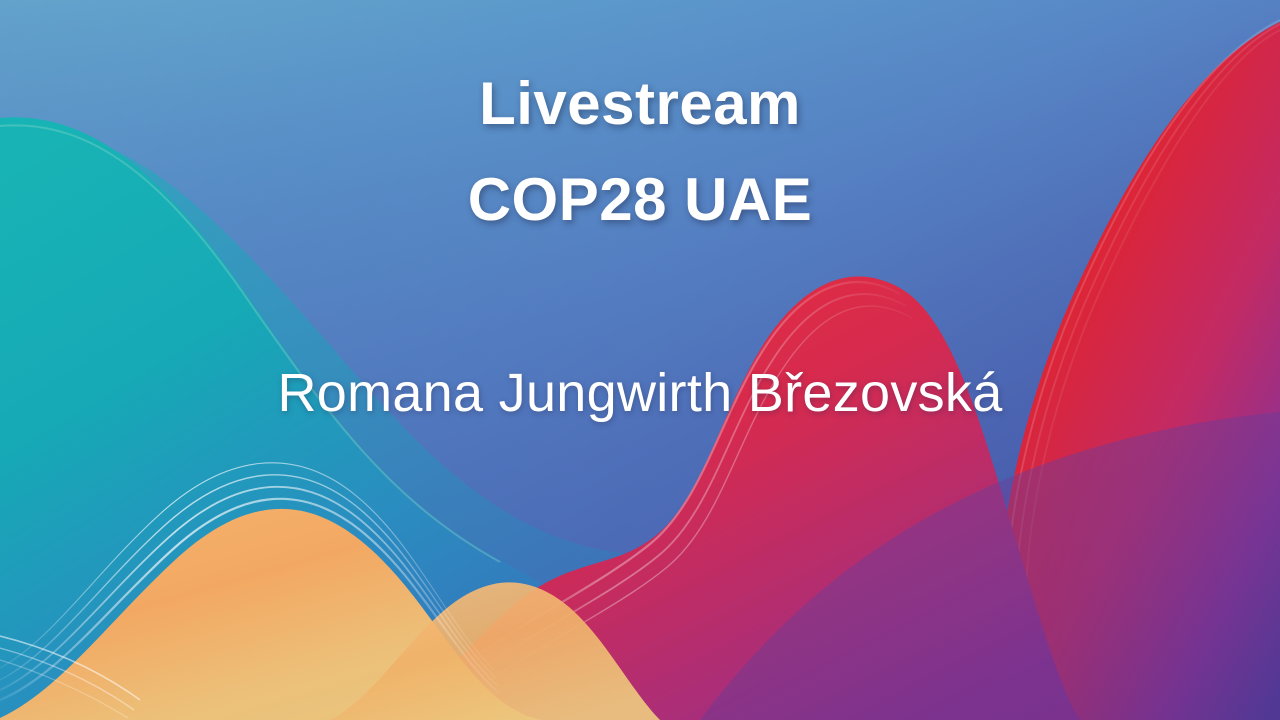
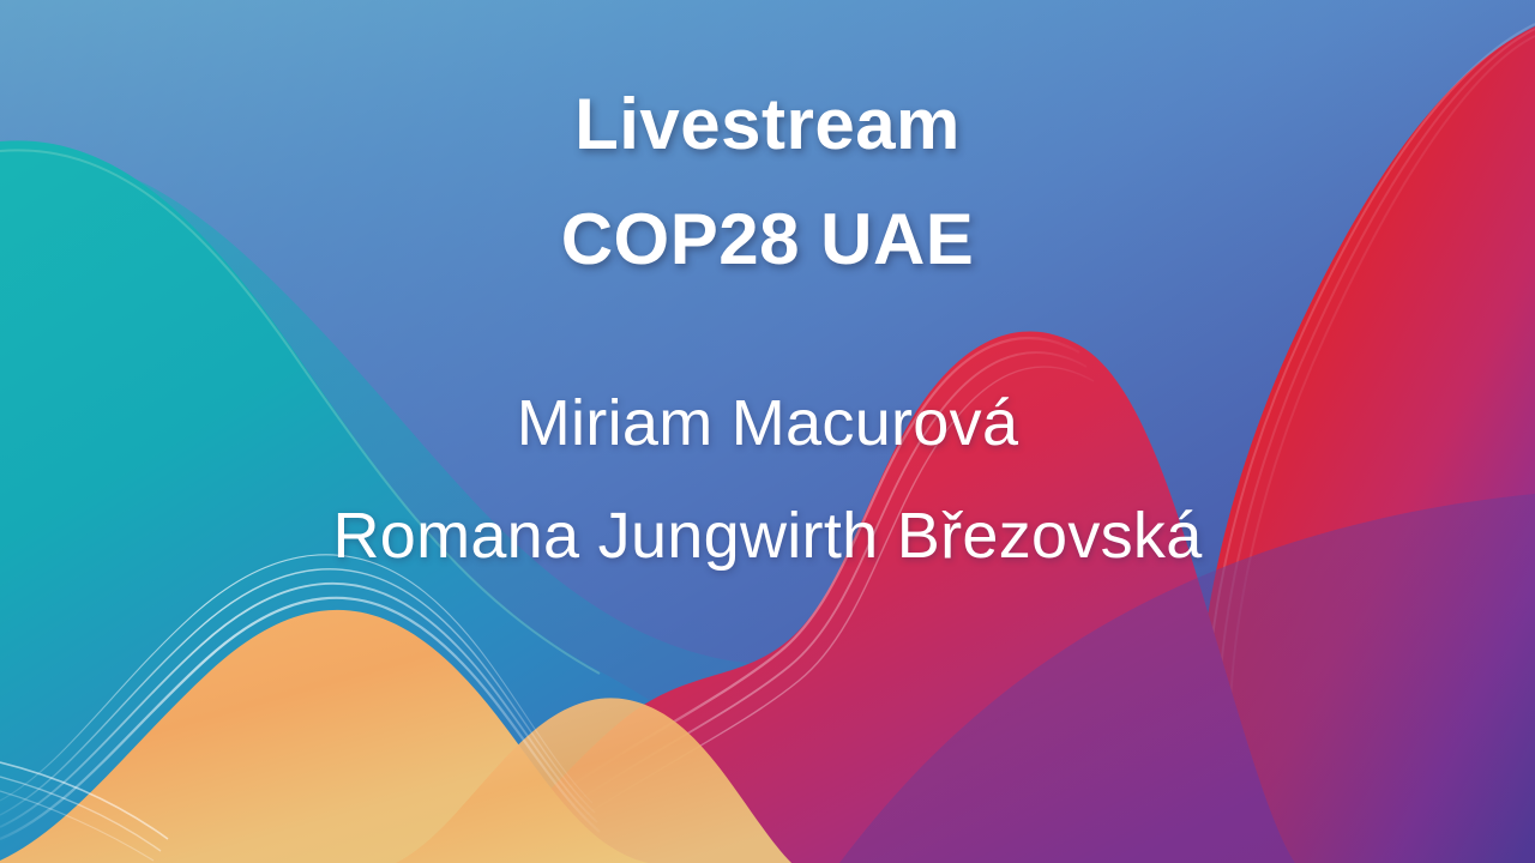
  Livestream
  COP28 UAE
+ Miriam Macurová
  Romana Jungwirth Březovská
